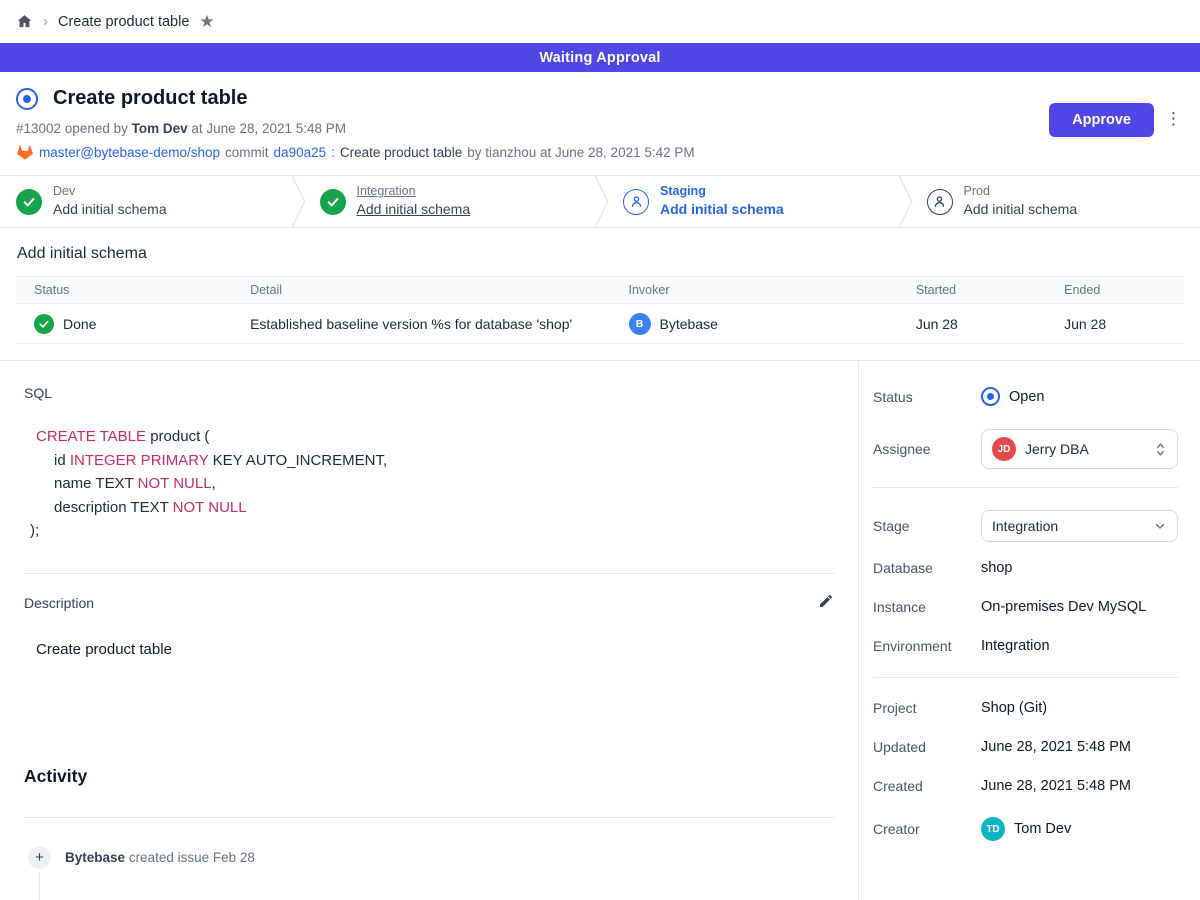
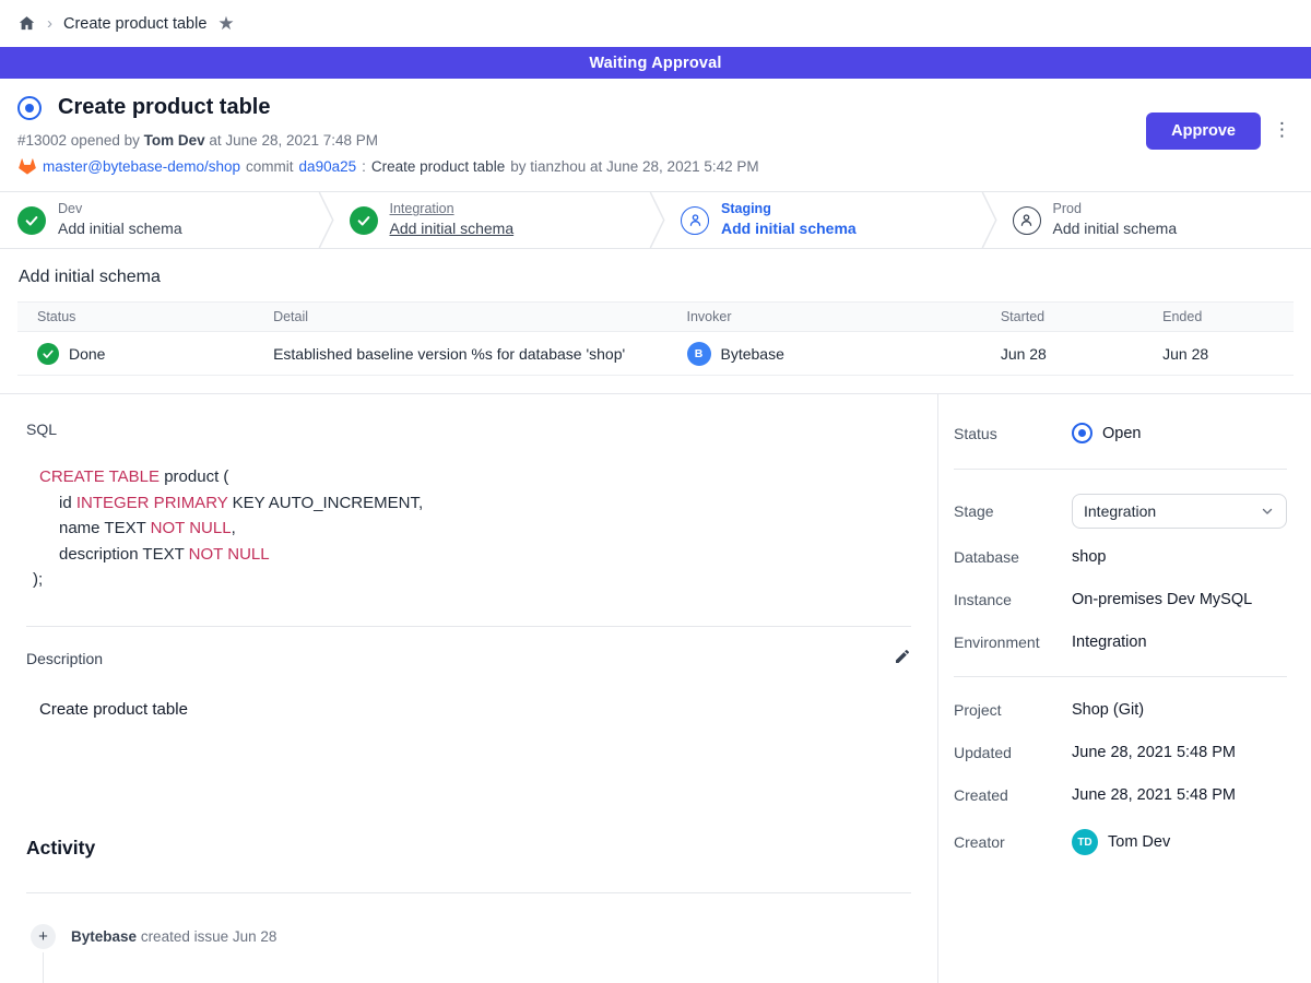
  ›
  Create product table
  ★
  Waiting Approval
  Create product table
- #13002 opened by Tom Dev at June 28, 2021 5:48 PM
+ #13002 opened by Tom Dev at June 28, 2021 7:48 PM
  master@bytebase-demo/shop
  commit
  da90a25
  :
  Create product table
  by tianzhou at June 28, 2021 5:42 PM
  Approve
  ⋮
  Dev
  Add initial schema
  Integration
  Add initial schema
  Staging
  Add initial schema
  Prod
  Add initial schema
  Add initial schema
  Status
  Detail
  Invoker
  Started
  Ended
  Done
  Established baseline version %s for database 'shop'
  B
  Bytebase
  Jun 28
  Jun 28
  SQL
  CREATE TABLE product (
  id INTEGER PRIMARY KEY AUTO_INCREMENT,
  name TEXT NOT NULL,
  description TEXT NOT NULL
  );
  Description
  Create product table
  Activity
  +
- Bytebase created issue Feb 28
+ Bytebase created issue Jun 28
  Status
  Open
- Assignee
- JD
- Jerry DBA
  Stage
  Integration
  Database
  shop
  Instance
  On-premises Dev MySQL
  Environment
  Integration
  Project
  Shop (Git)
  Updated
  June 28, 2021 5:48 PM
  Created
  June 28, 2021 5:48 PM
  Creator
  TD
  Tom Dev
